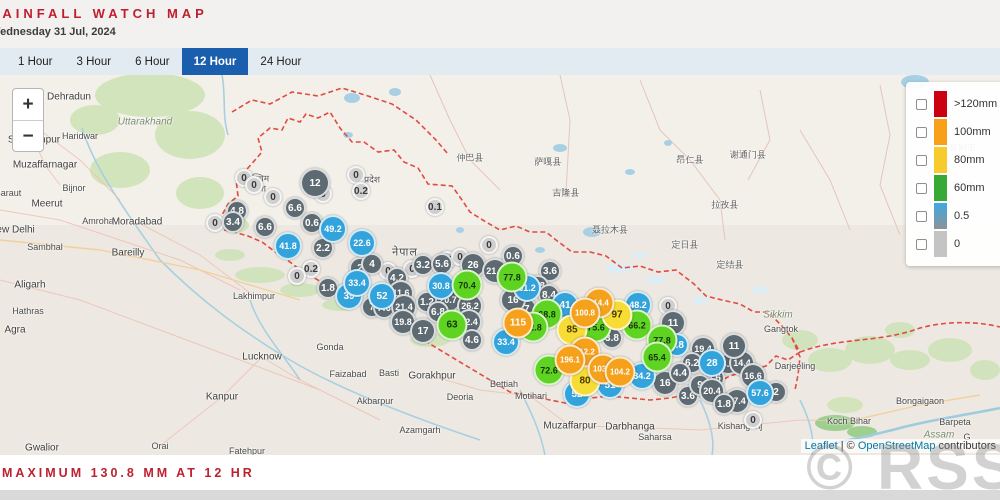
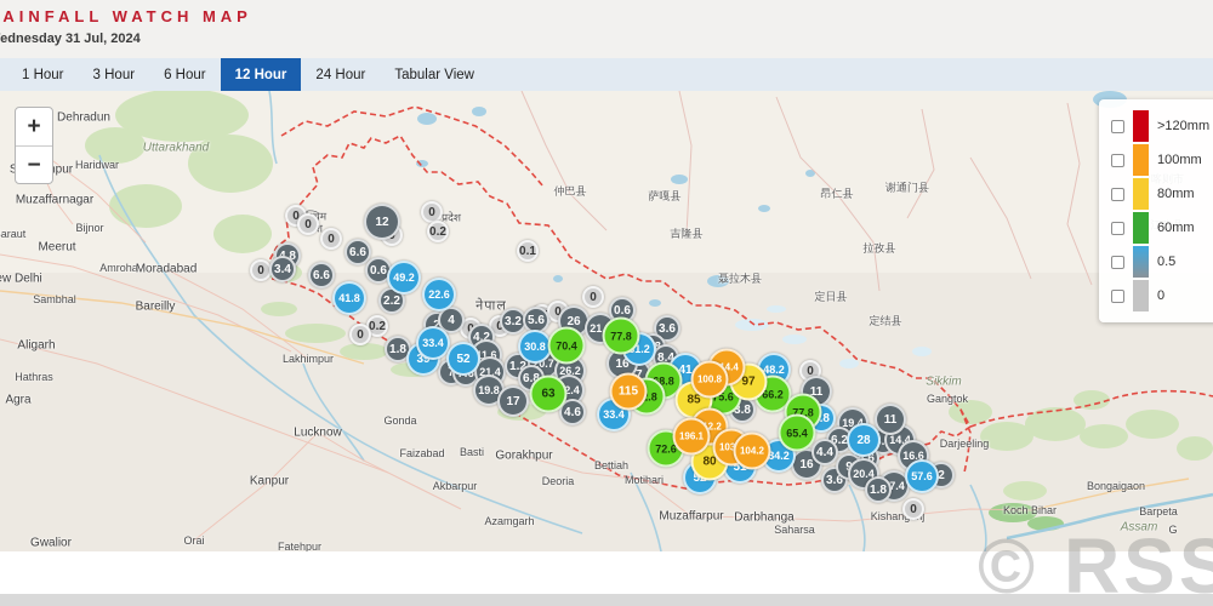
  AINFALL WATCH MAP
  ednesday 31 Jul, 2024
  1 Hour
  3 Hour
  6 Hour
  12 Hour
  24 Hour
+ Tabular View
  Dehradun
  Haridwar
  Muzaffarnagar
  Bijnor
  araut
  Meerut
  Amroha
  Moradabad
  Uttarakhand
  w Delhi
  Sambhal
  Bareilly
  Aligarh
  Hathras
  Agra
  Lakhimpur
  Lucknow
  Kanpur
  Gonda
  Faizabad
  Basti
  Gorakhpur
  Akbarpur
  Deoria
  Bettiah
  Motihari
  Muzaffarpur
  Darbhanga
  Saharsa
  Kishanj
  Darjeeling
  Gangtok
  Sikkim
  Koch Bihar
  Barpeta
  Assam
  Bongaigaon
  Gwalior
  Orai
  Fatehpur
  Azamgarh
  G
  仲巴县
  萨嘎县
  昂仁县
  谢通门县
  拉孜县
  吉隆县
  聂拉木县
  定日县
  定结县
  नेपाल
  प्रदेश
  0
  0
  0
  0
  0.2
  0
  0.2
  0
  0.1
  0
  0
  0
  0
  12
  6.6
  3.4
  6.6
  0.6
  2.2
  1.8
  2
  4
  3.2
  5.6
  26
  0.6
  3.6
  4.2
  1.6
  7
  21.4
  19.8
  17
  20.7
  26.2
  2.4
  4.6
  8.4
  16
  3.8
  11
  16
  3.6
  19.
  6.2
  14.
  11
  16.6
  4.4
  20.4
  7.4
  2
  1.8
  49.2
  41.8
  22.6
  33.4
  52
  30.8
  1.2
  33.4
  41
  48.2
  34.2
  28
  57.6
  70.4
  77.8
  63
  8.8
  5.6
  66.2
  77.8
  65.4
  72.6
  97
  80
  85
  100.8
  115
  196.1
  104.2
  +
  −
  >120mm
  100mm
  80mm
  60mm
  0.5
  0
- Leaflet | © OpenStreetMap contributors
- MAXIMUM 130.8 MM AT 12 HR
  © RSS
